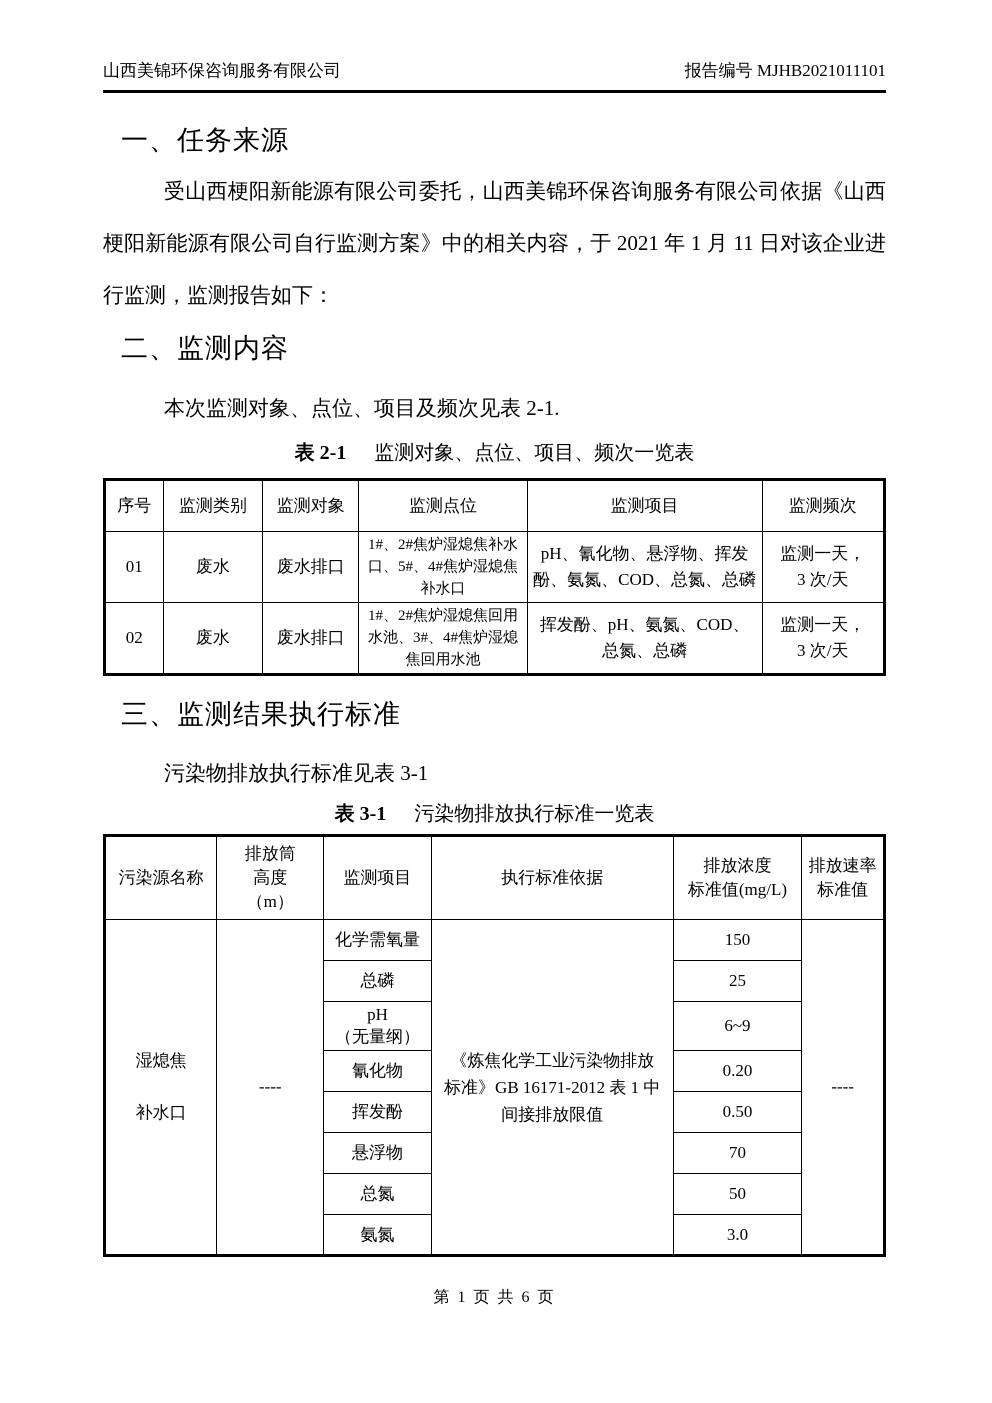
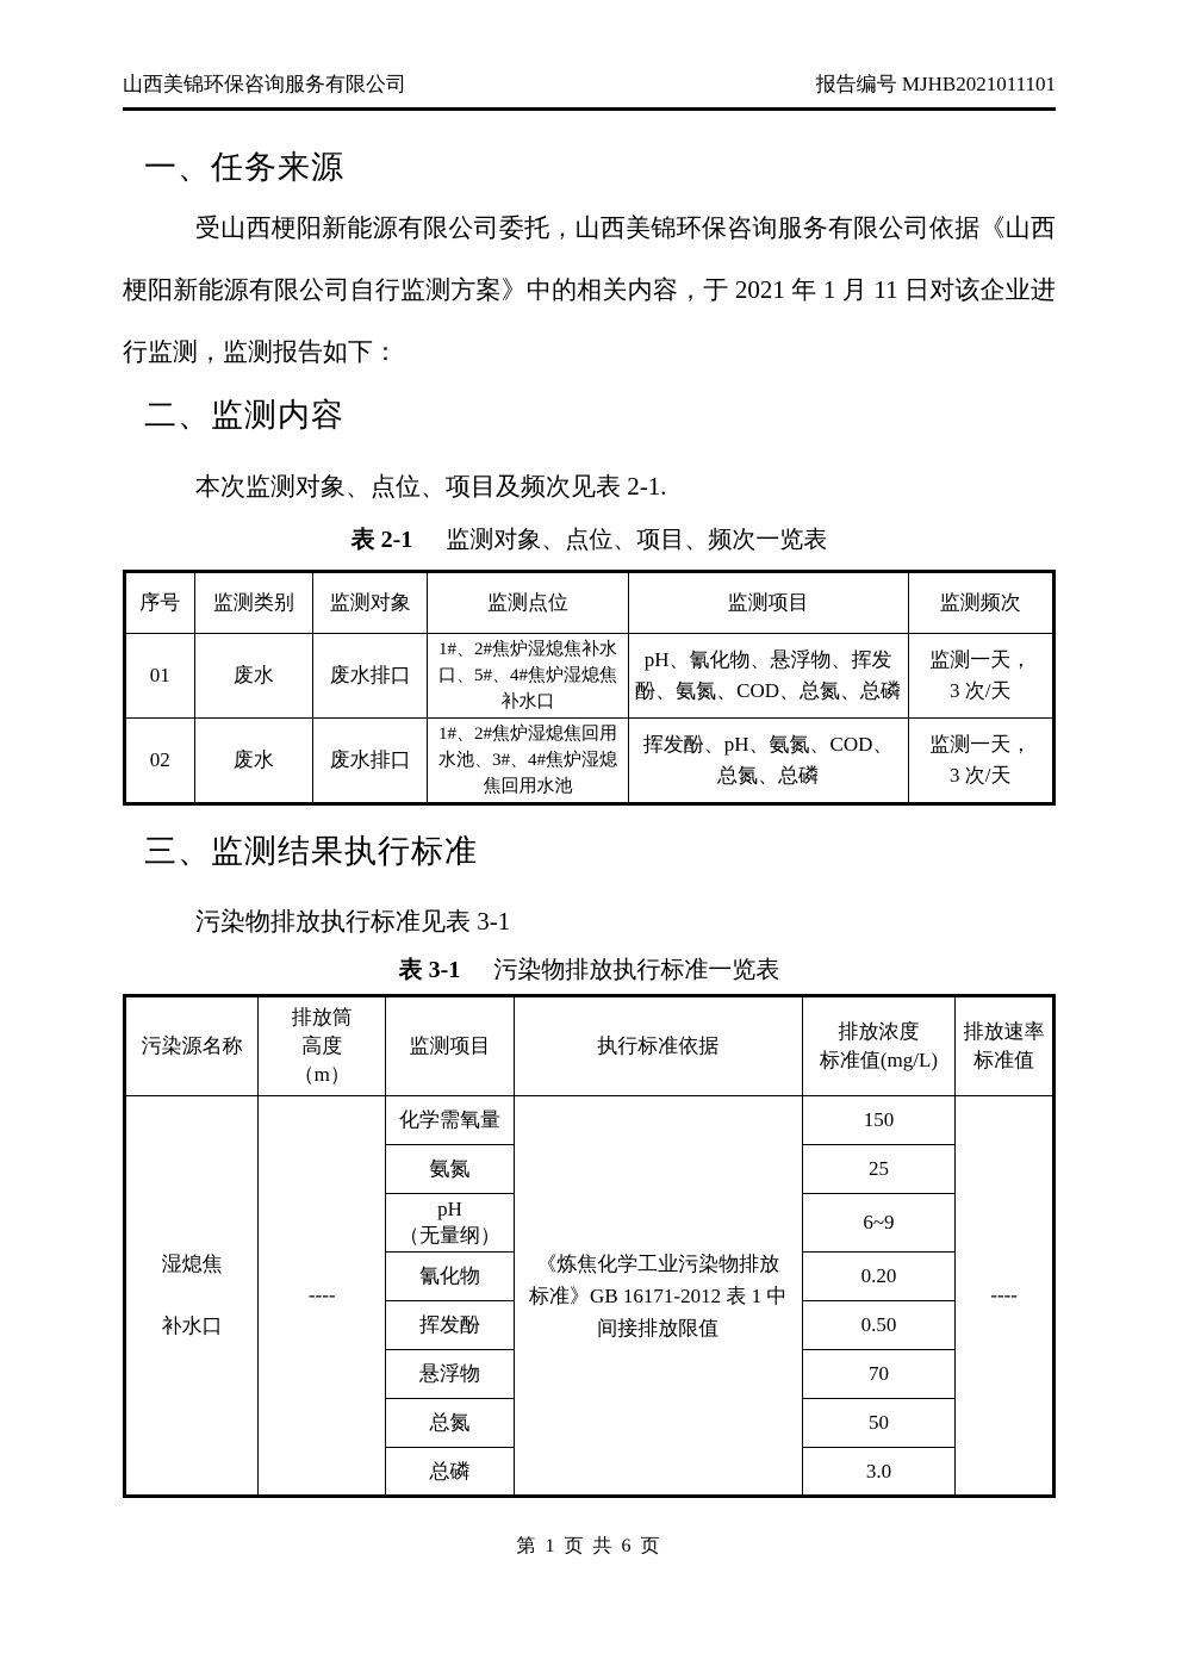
  山西美锦环保咨询服务有限公司
  报告编号 MJHB2021011101
  一、任务来源
  受山西梗阳新能源有限公司委托，山西美锦环保咨询服务有限公司依据《山西梗阳新能源有限公司自行监测方案》中的相关内容，于 2021 年 1 月 11 日对该企业进行监测，监测报告如下：
  二、监测内容
  本次监测对象、点位、项目及频次见表 2-1.
  表 2-1 监测对象、点位、项目、频次一览表
  序号	监测类别	监测对象	监测点位	监测项目	监测频次
  01	废水	废水排口	1#、2#焦炉湿熄焦补水口、5#、4#焦炉湿熄焦补水口	pH、氰化物、悬浮物、挥发酚、氨氮、COD、总氮、总磷	监测一天， 3 次/天
  02	废水	废水排口	1#、2#焦炉湿熄焦回用水池、3#、4#焦炉湿熄焦回用水池	挥发酚、pH、氨氮、COD、 总氮、总磷	监测一天， 3 次/天
  三、监测结果执行标准
  污染物排放执行标准见表 3-1
  表 3-1 污染物排放执行标准一览表
  污染源名称	排放筒 高度 （m）	监测项目	执行标准依据	排放浓度 标准值(mg/L)	排放速率标准值
  湿熄焦 补水口	----	化学需氧量	《炼焦化学工业污染物排放 标准》GB 16171-2012 表 1 中 间接排放限值	150	----
- 总磷	25
+ 氨氮	25
  pH （无量纲）	6~9
  氰化物	0.20
  挥发酚	0.50
  悬浮物	70
  总氮	50
- 氨氮	3.0
+ 总磷	3.0
  第 1 页 共 6 页
